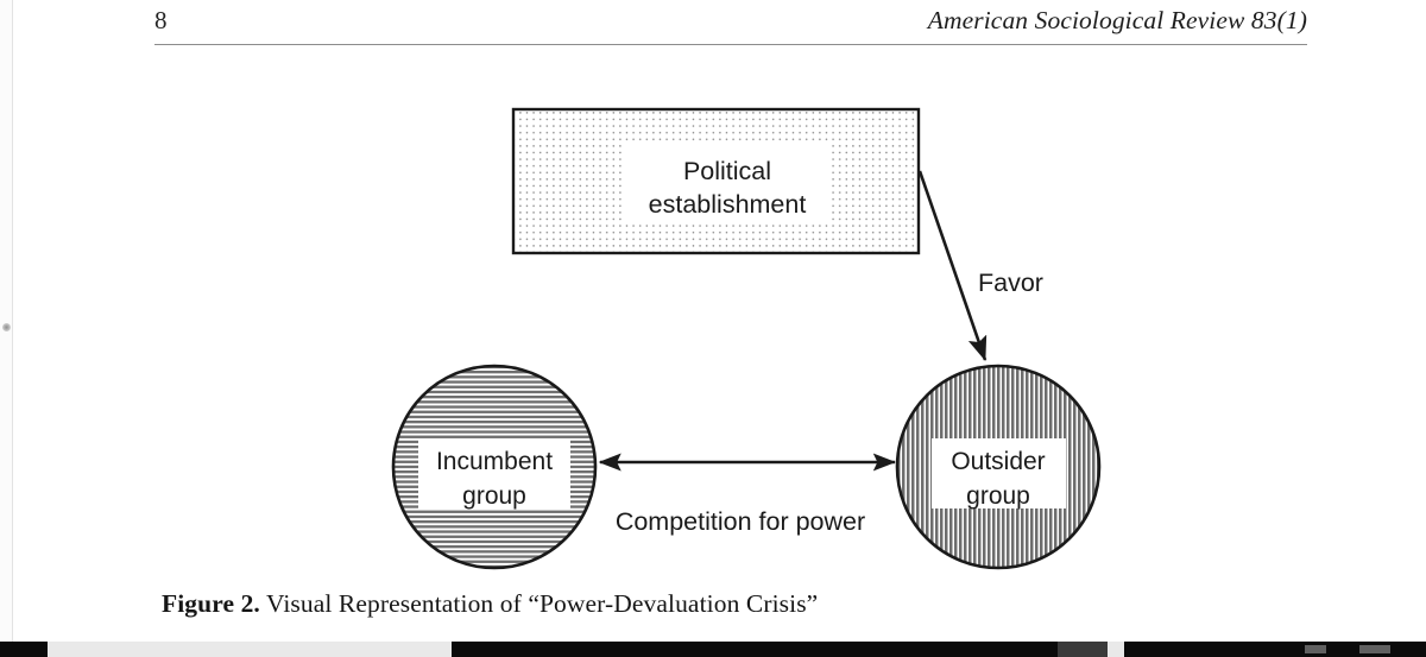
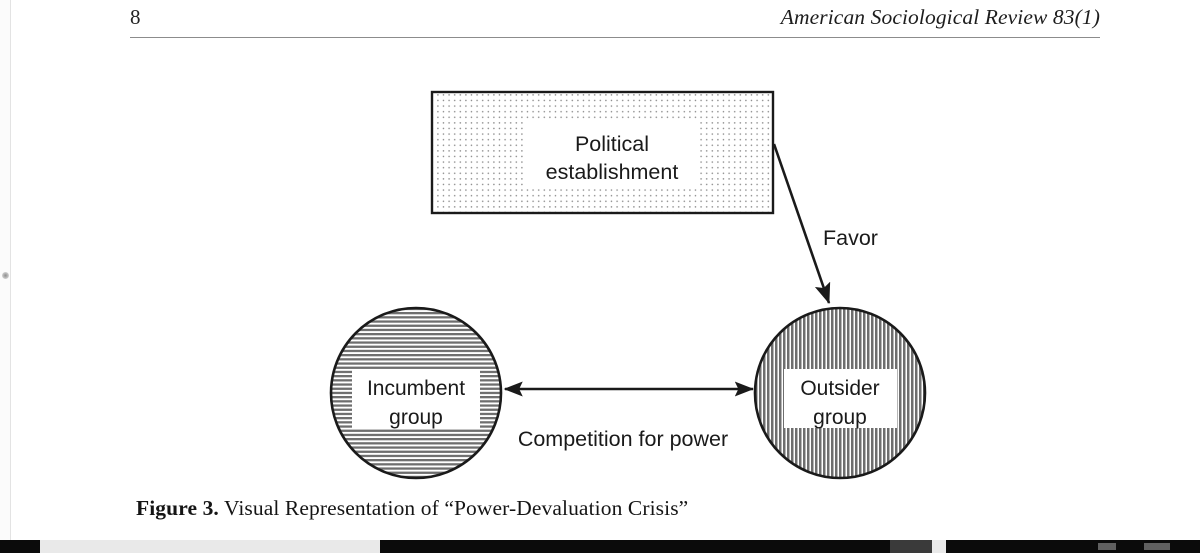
  8
  American Sociological Review 83(1)
  Political
  establishment
  Incumbent
  group
  Outsider
  group
  Favor
  Competition for power
- Figure 2. Visual Representation of “Power-Devaluation Crisis”
+ Figure 3. Visual Representation of “Power-Devaluation Crisis”
